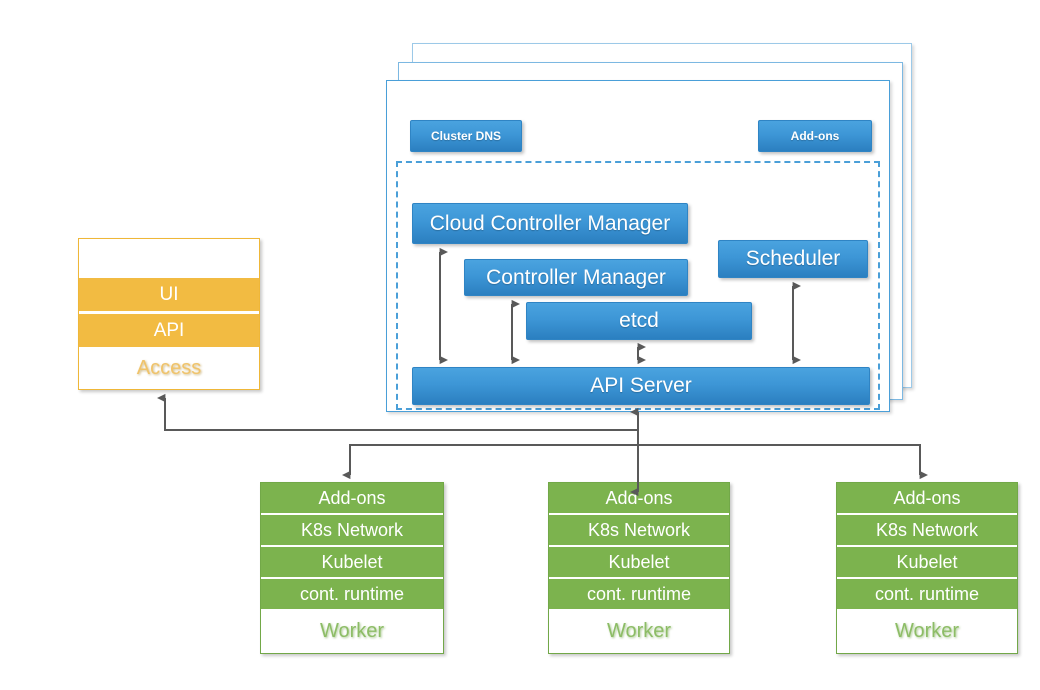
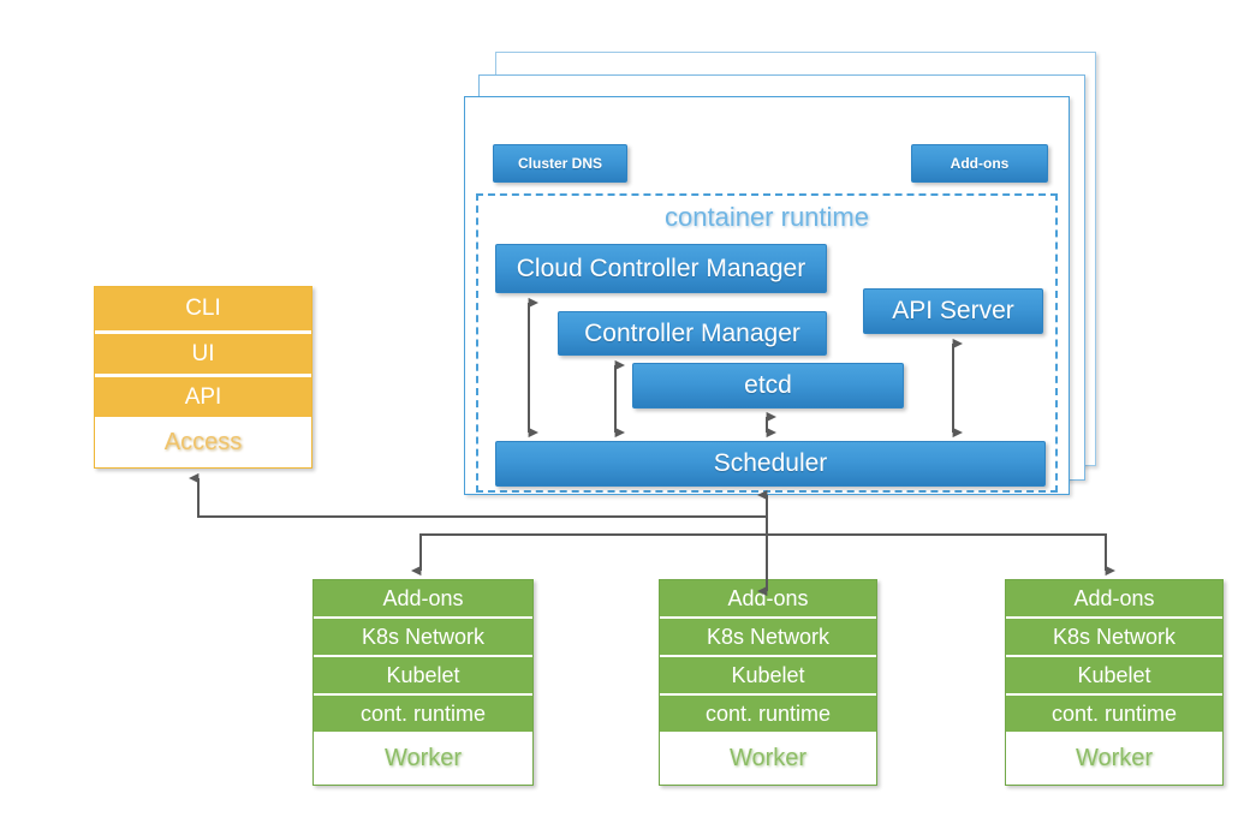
  Cluster DNS
  Add-ons
+ container runtime
  Cloud Controller Manager
  Controller Manager
- Scheduler
+ API Server
  etcd
- API Server
+ Scheduler
+ CLI
  UI
  API
  Access
  Add-ons
  K8s Network
  Kubelet
  cont. runtime
  Worker
  Add-ons
  K8s Network
  Kubelet
  cont. runtime
  Worker
  Add-ons
  K8s Network
  Kubelet
  cont. runtime
  Worker
